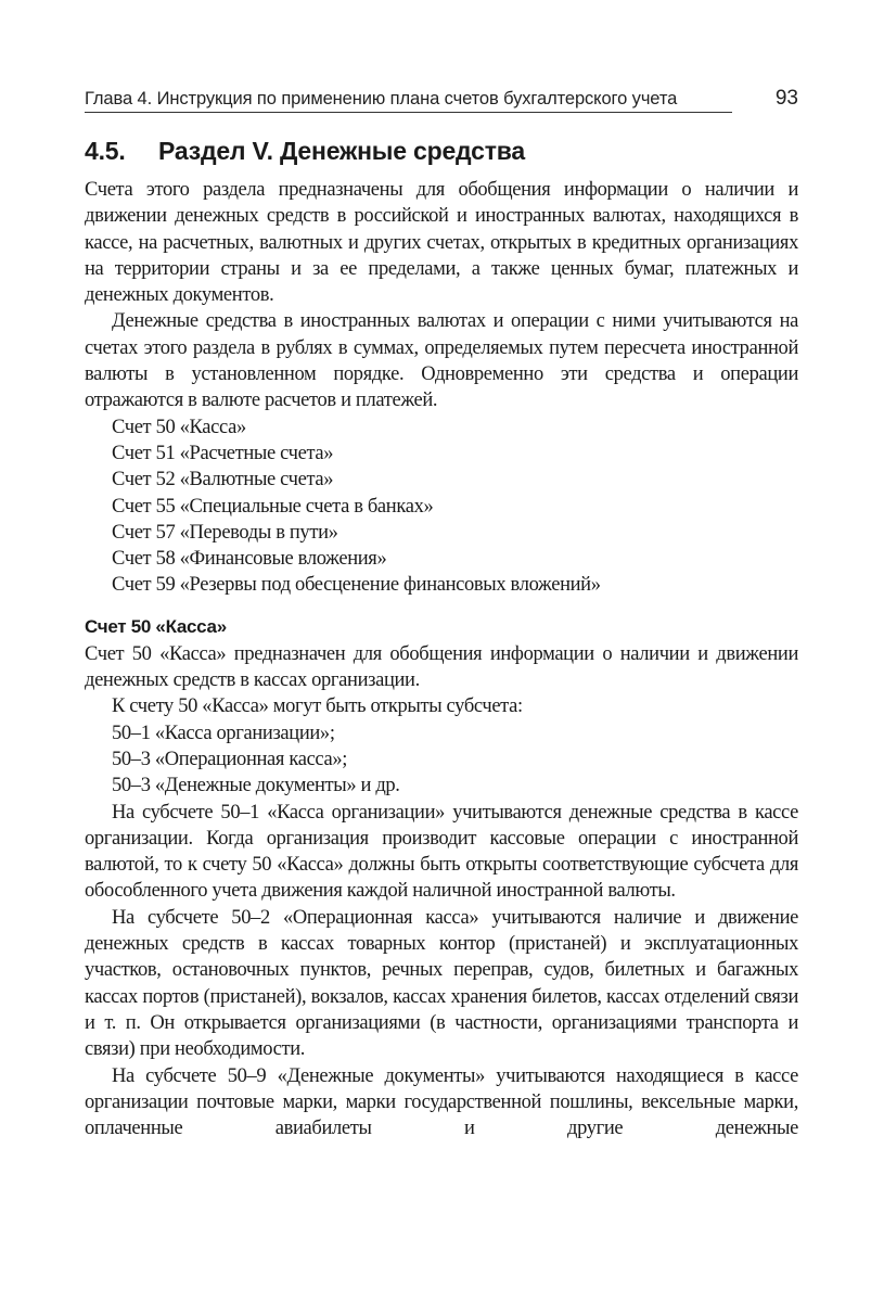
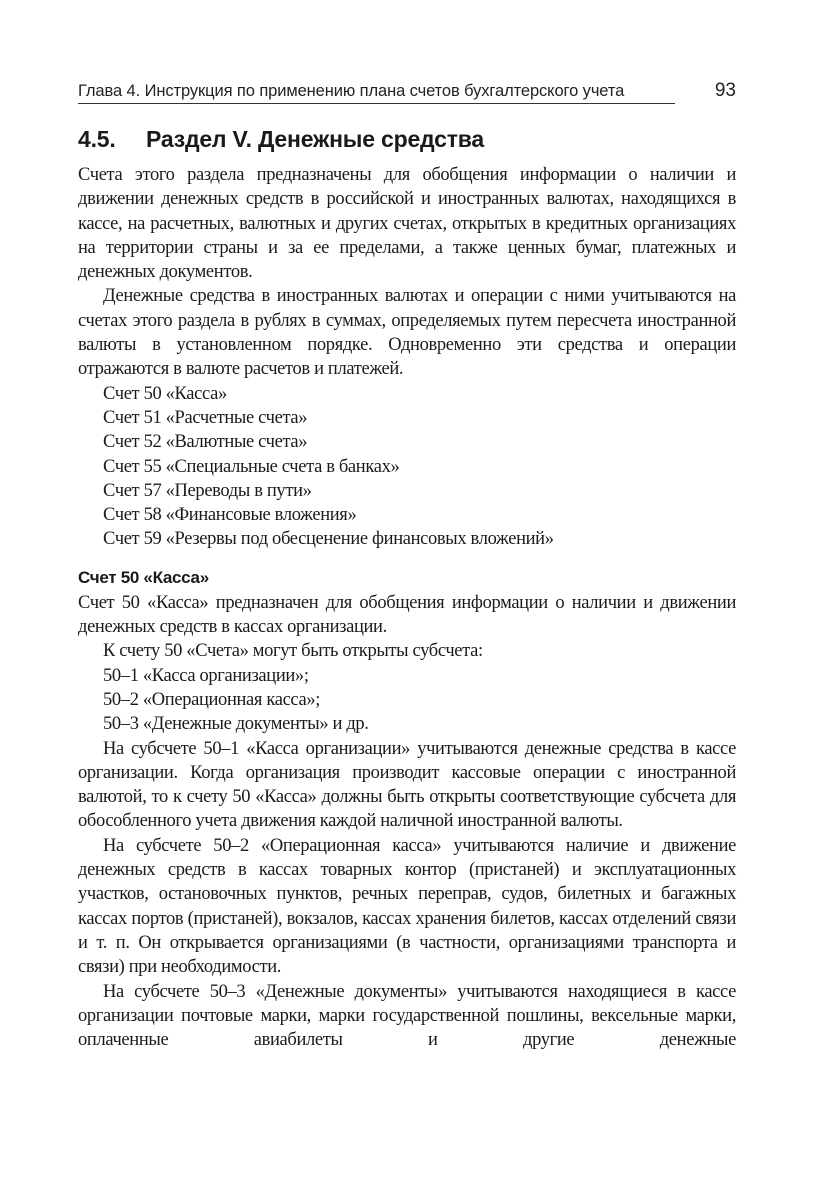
  Глава 4. Инструкция по применению плана счетов бухгалтерского учета
  93
  4.5. Раздел V. Денежные средства
  Счета этого раздела предназначены для обобщения информации о наличии и движении денежных средств в российской и иностранных валютах, находящихся в кассе, на расчетных, валютных и других счетах, открытых в кредитных организациях на территории страны и за ее пределами, а также ценных бумаг, платежных и денежных документов.
  Денежные средства в иностранных валютах и операции с ними учитываются на счетах этого раздела в рублях в суммах, определяемых путем пересчета иностранной валюты в установленном порядке. Одновременно эти средства и операции отражаются в валюте расчетов и платежей.
  Счет 50 «Касса»
  Счет 51 «Расчетные счета»
  Счет 52 «Валютные счета»
  Счет 55 «Специальные счета в банках»
  Счет 57 «Переводы в пути»
  Счет 58 «Финансовые вложения»
  Счет 59 «Резервы под обесценение финансовых вложений»
  Счет 50 «Касса»
  Счет 50 «Касса» предназначен для обобщения информации о наличии и движении денежных средств в кассах организации.
- К счету 50 «Касса» могут быть открыты субсчета:
+ К счету 50 «Счета» могут быть открыты субсчета:
  50–1 «Касса организации»;
- 50–3 «Операционная касса»;
+ 50–2 «Операционная касса»;
  50–3 «Денежные документы» и др.
  На субсчете 50–1 «Касса организации» учитываются денежные средства в кассе организации. Когда организация производит кассовые операции с иностранной валютой, то к счету 50 «Касса» должны быть открыты соответствующие субсчета для обособленного учета движения каждой наличной иностранной валюты.
  На субсчете 50–2 «Операционная касса» учитываются наличие и движение денежных средств в кассах товарных контор (пристаней) и эксплуатационных участков, остановочных пунктов, речных переправ, судов, билетных и багажных кассах портов (пристаней), вокзалов, кассах хранения билетов, кассах отделений связи и т. п. Он открывается организациями (в частности, организациями транспорта и связи) при необходимости.
- На субсчете 50–9 «Денежные документы» учитываются находящиеся в кассе организации почтовые марки, марки государственной пошлины, вексельные марки, оплаченные авиабилеты и другие денежные
+ На субсчете 50–3 «Денежные документы» учитываются находящиеся в кассе организации почтовые марки, марки государственной пошлины, вексельные марки, оплаченные авиабилеты и другие денежные
